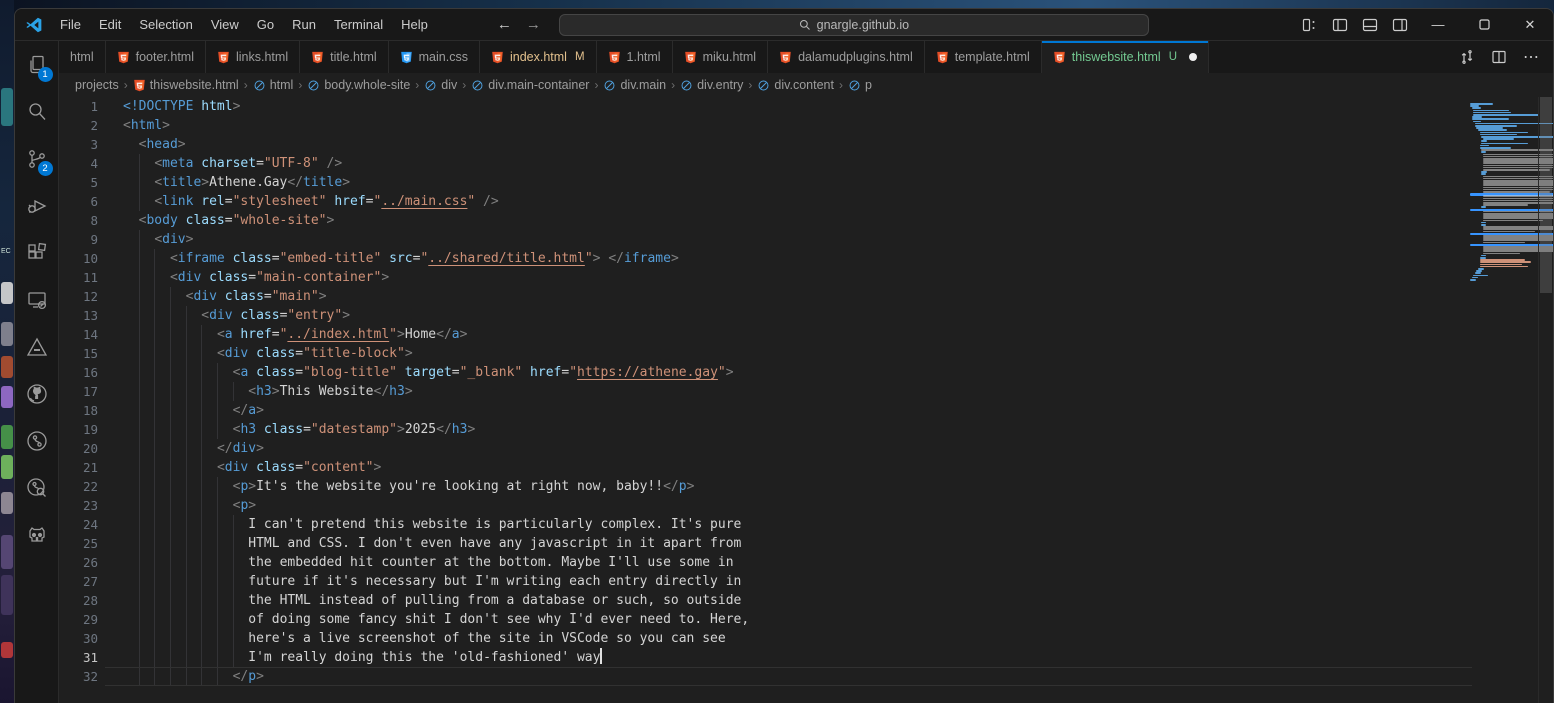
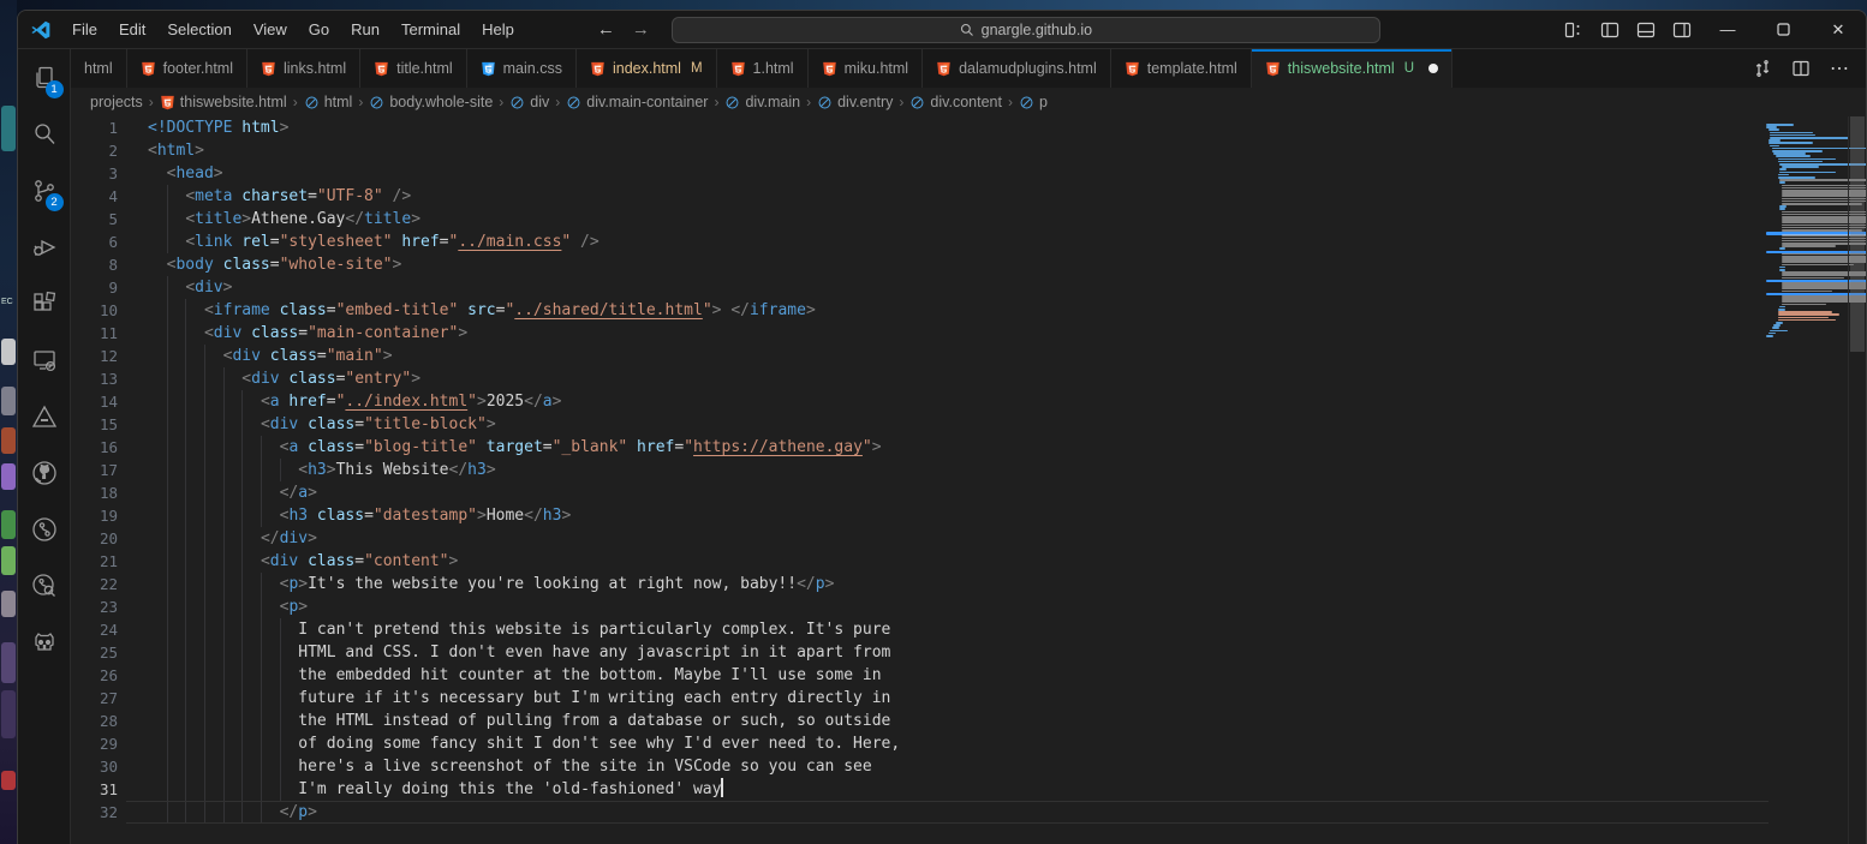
  File
  Edit
  Selection
  View
  Go
  Run
  Terminal
  Help
  ←
  →
  gnargle.github.io
  ―
  ✕
  1
  2
  html
  footer.html
  links.html
  title.html
  main.css
  index.html
  M
  1.html
  miku.html
  dalamudplugins.html
  template.html
  thiswebsite.html
  U
  ⋯
  projects
  ›
  thiswebsite.html
  ›
  html
  ›
  body.whole-site
  ›
  div
  ›
  div.main-container
  ›
  div.main
  ›
  div.entry
  ›
  div.content
  ›
  p
  1
  <!DOCTYPE html>
  2
  <html>
  3
  <head>
  4
  <meta charset="UTF-8" />
  5
  <title>Athene.Gay</title>
  6
  <link rel="stylesheet" href="../main.css" />
  8
  <body class="whole-site">
  9
  <div>
  10
  <iframe class="embed-title" src="../shared/title.html"> </iframe>
  11
  <div class="main-container">
  12
  <div class="main">
  13
  <div class="entry">
  14
- <a href="../index.html">Home</a>
+ <a href="../index.html">2025</a>
  15
  <div class="title-block">
  16
  <a class="blog-title" target="_blank" href="https://athene.gay">
  17
  <h3>This Website</h3>
  18
  </a>
  19
- <h3 class="datestamp">2025</h3>
+ <h3 class="datestamp">Home</h3>
  20
  </div>
  21
  <div class="content">
  22
  <p>It's the website you're looking at right now, baby!!</p>
  23
  <p>
  24
  I can't pretend this website is particularly complex. It's pure
  25
  HTML and CSS. I don't even have any javascript in it apart from
  26
  the embedded hit counter at the bottom. Maybe I'll use some in
  27
  future if it's necessary but I'm writing each entry directly in
  28
  the HTML instead of pulling from a database or such, so outside
  29
  of doing some fancy shit I don't see why I'd ever need to. Here,
  30
  here's a live screenshot of the site in VSCode so you can see
  31
  I'm really doing this the 'old-fashioned' way
  32
  </p>
